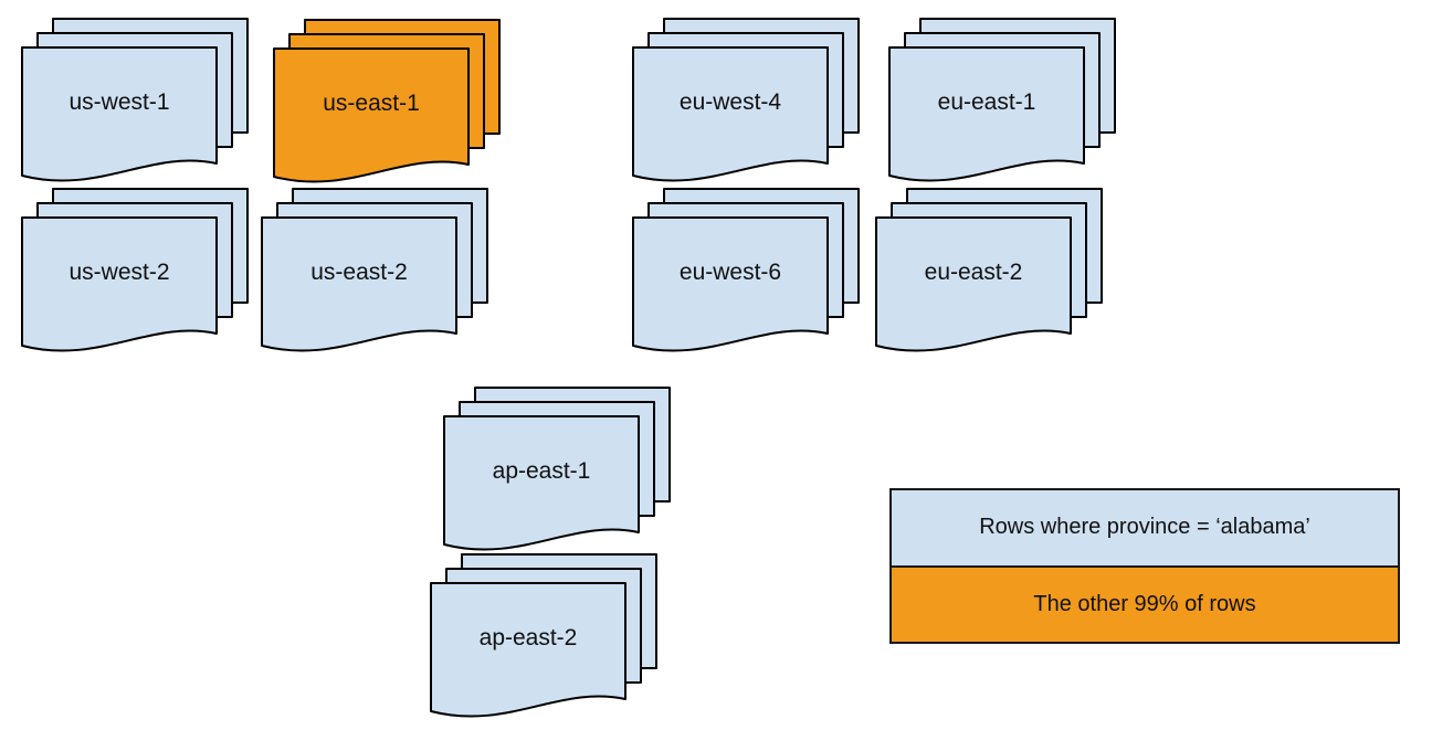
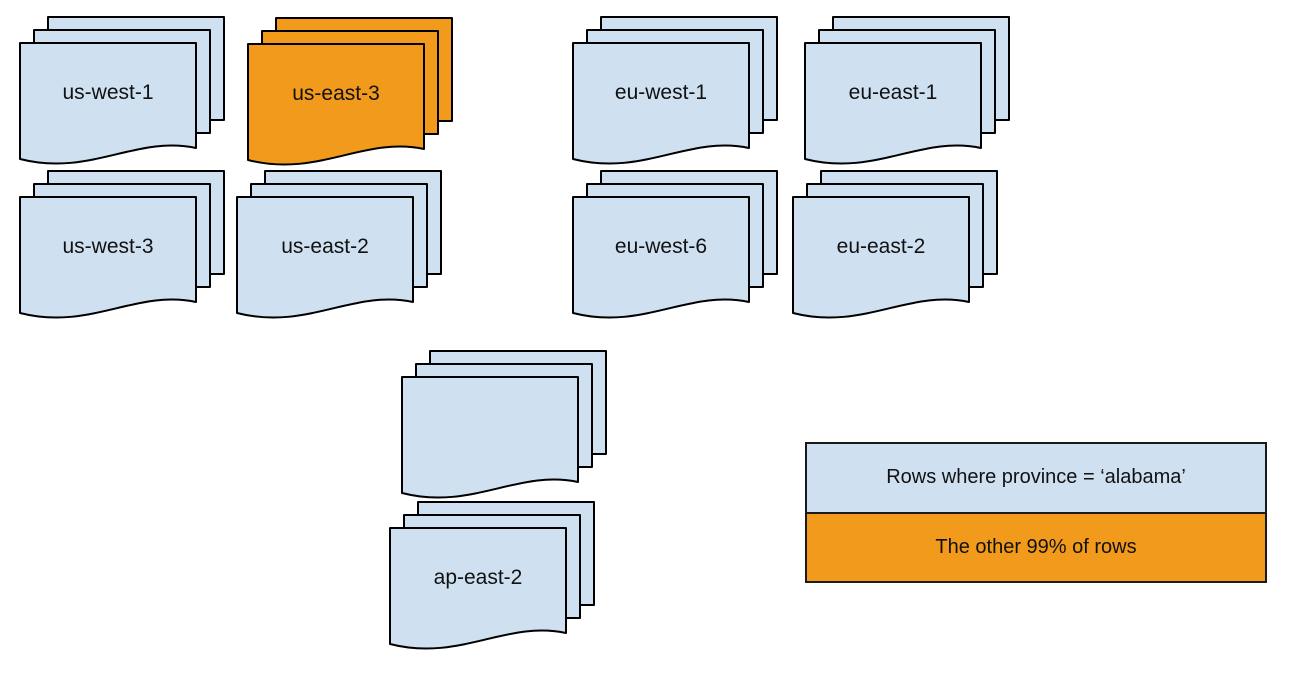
  us-west-1
- us-east-1
+ us-east-3
- eu-west-4
+ eu-west-1
  eu-east-1
- us-west-2
+ us-west-3
  us-east-2
  eu-west-6
  eu-east-2
- ap-east-1
  ap-east-2
  Rows where province = ‘alabama’
  The other 99% of rows
